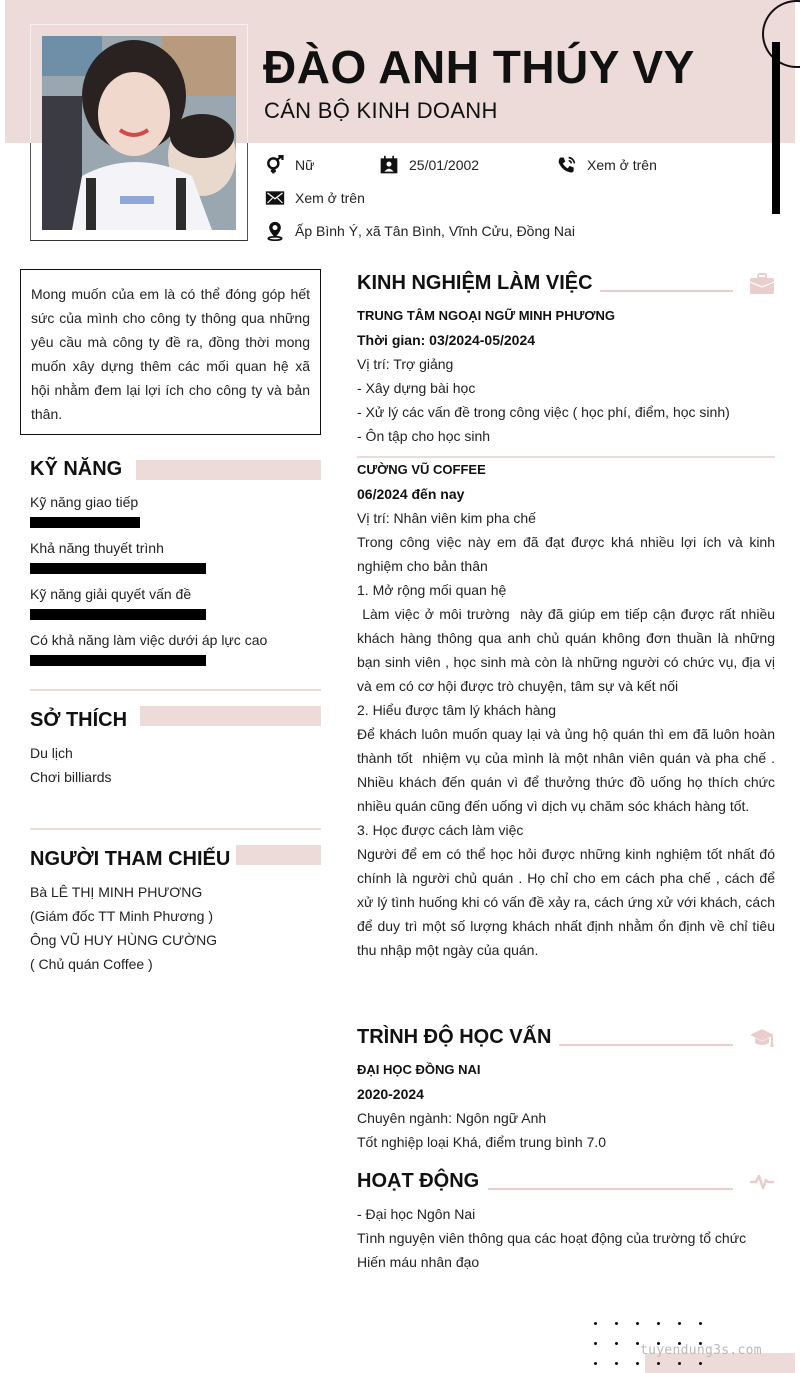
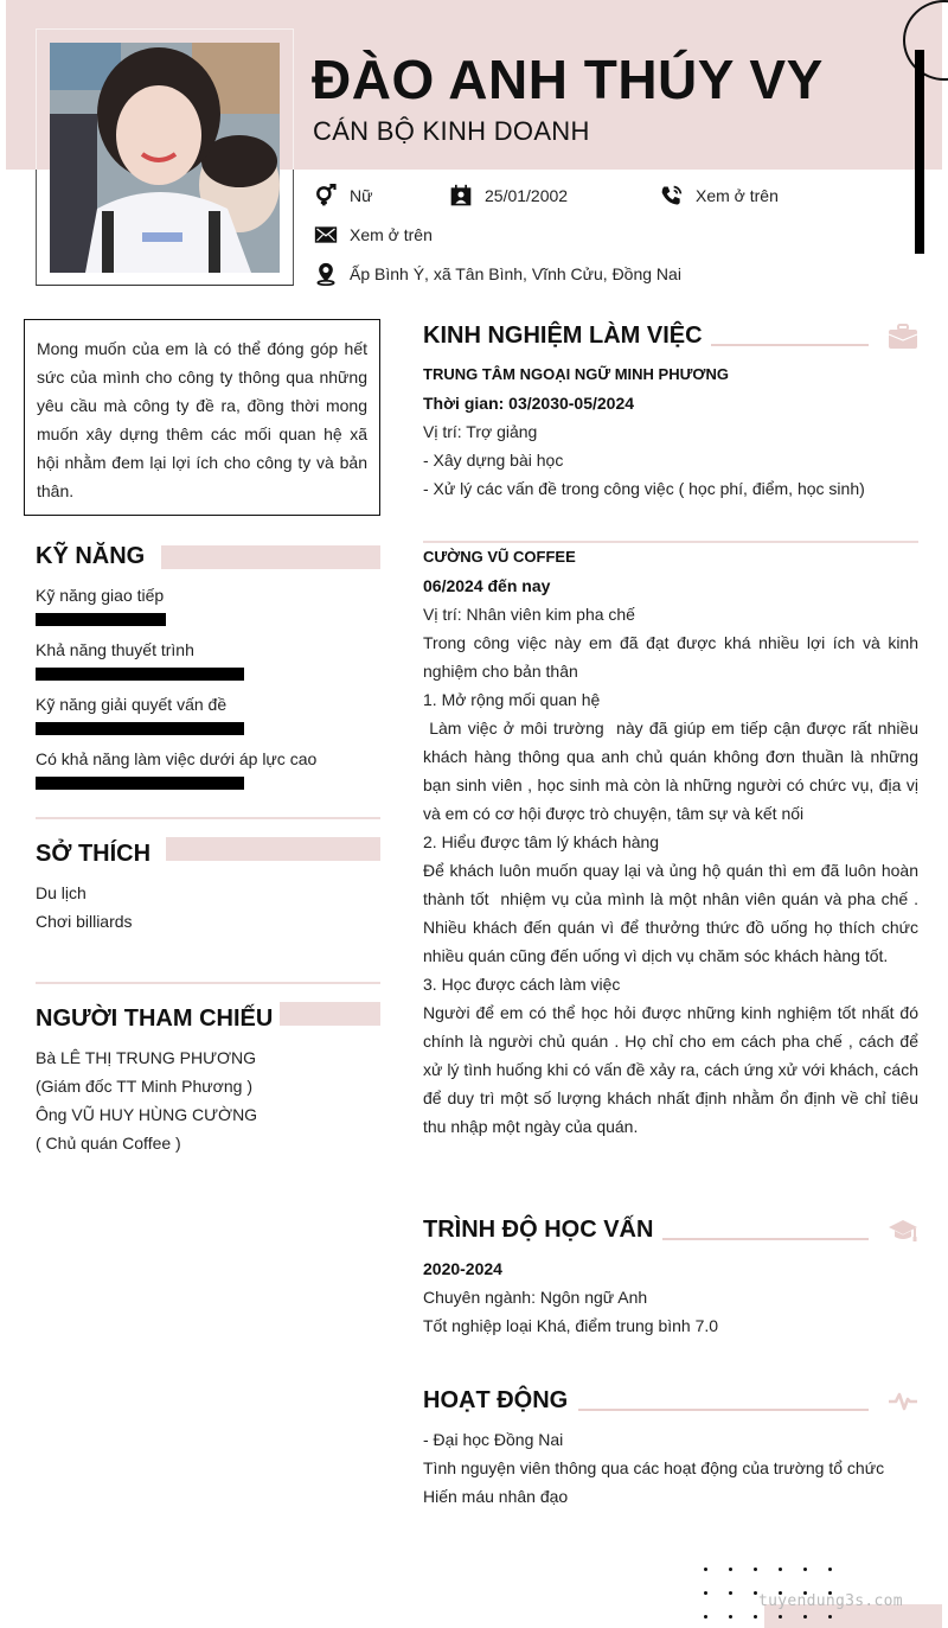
  ĐÀO ANH THÚY VY
  CÁN BỘ KINH DOANH
  Nữ
  25/01/2002
  Xem ở trên
  Xem ở trên
  Ấp Bình Ý, xã Tân Bình, Vĩnh Cửu, Đồng Nai
  Mong muốn của em là có thể đóng góp hết sức của mình cho công ty thông qua những yêu cầu mà công ty đề ra, đồng thời mong muốn xây dựng thêm các mối quan hệ xã hội nhằm đem lại lợi ích cho công ty và bản thân.
  KỸ NĂNG
  Kỹ năng giao tiếp
  Khả năng thuyết trình
  Kỹ năng giải quyết vấn đề
  Có khả năng làm việc dưới áp lực cao
  SỞ THÍCH
  Du lịch
  Chơi billiards
  NGƯỜI THAM CHIẾU
- Bà LÊ THỊ MINH PHƯƠNG
+ Bà LÊ THỊ TRUNG PHƯƠNG
  (Giám đốc TT Minh Phương )
  Ông VŨ HUY HÙNG CƯỜNG
  ( Chủ quán Coffee )
  KINH NGHIỆM LÀM VIỆC
  TRUNG TÂM NGOẠI NGỮ MINH PHƯƠNG
- Thời gian: 03/2024-05/2024
+ Thời gian: 03/2030-05/2024
  Vị trí: Trợ giảng
  - Xây dựng bài học
  - Xử lý các vấn đề trong công việc ( học phí, điểm, học sinh)
- - Ôn tập cho học sinh
  CƯỜNG VŨ COFFEE
  06/2024 đến nay
  Vị trí: Nhân viên kim pha chế
  Trong công việc này em đã đạt được khá nhiều lợi ích và kinh nghiệm cho bản thân
  1. Mở rộng mối quan hệ
  Làm việc ở môi trường này đã giúp em tiếp cận được rất nhiều khách hàng thông qua anh chủ quán không đơn thuần là những bạn sinh viên , học sinh mà còn là những người có chức vụ, địa vị và em có cơ hội được trò chuyện, tâm sự và kết nối
  2. Hiểu được tâm lý khách hàng
  Để khách luôn muốn quay lại và ủng hộ quán thì em đã luôn hoàn thành tốt nhiệm vụ của mình là một nhân viên quán và pha chế . Nhiều khách đến quán vì để thưởng thức đồ uống họ thích chức nhiều quán cũng đến uống vì dịch vụ chăm sóc khách hàng tốt.
  3. Học được cách làm việc
  Người để em có thể học hỏi được những kinh nghiệm tốt nhất đó chính là người chủ quán . Họ chỉ cho em cách pha chế , cách để xử lý tình huống khi có vấn đề xảy ra, cách ứng xử với khách, cách để duy trì một số lượng khách nhất định nhằm ổn định về chỉ tiêu thu nhập một ngày của quán.
  TRÌNH ĐỘ HỌC VẤN
- ĐẠI HỌC ĐỒNG NAI
  2020-2024
  Chuyên ngành: Ngôn ngữ Anh
  Tốt nghiệp loại Khá, điểm trung bình 7.0
  HOẠT ĐỘNG
- - Đại học Ngôn Nai
+ - Đại học Đồng Nai
  Tình nguyện viên thông qua các hoạt động của trường tổ chức
  Hiến máu nhân đạo
  tuyendung3s.com
